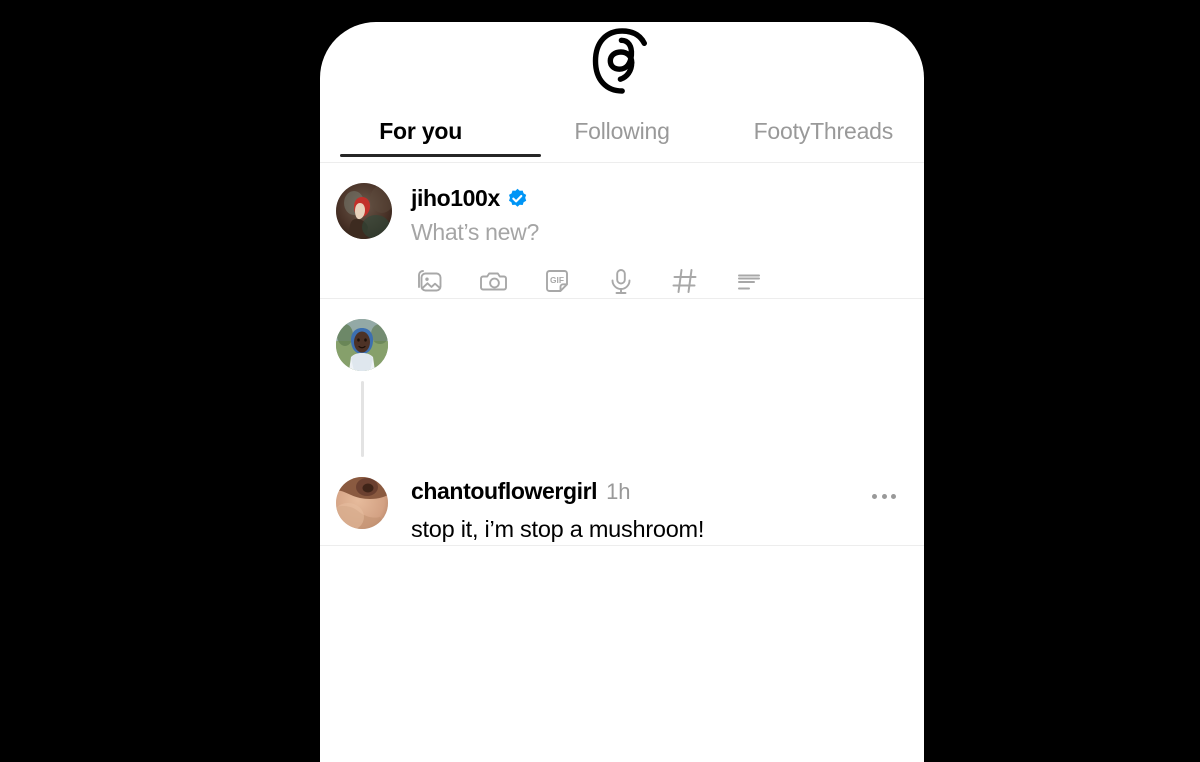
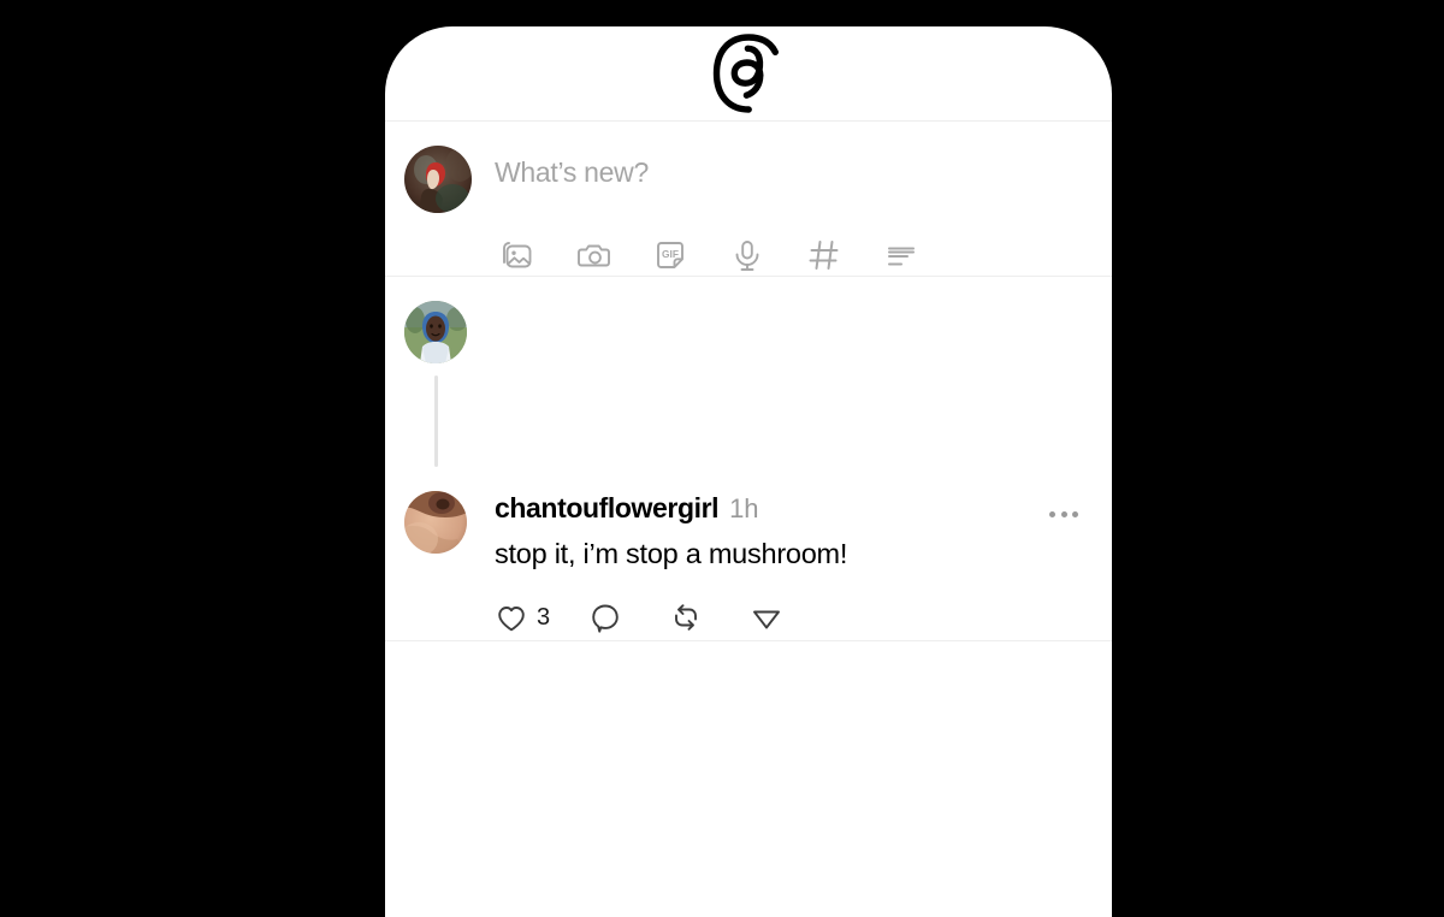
- For you
- Following
- FootyThreads
- jiho100x
  What’s new?
  GIF
  chantouflowergirl
  1h
  stop it, i’m stop a mushroom!
+ 3
